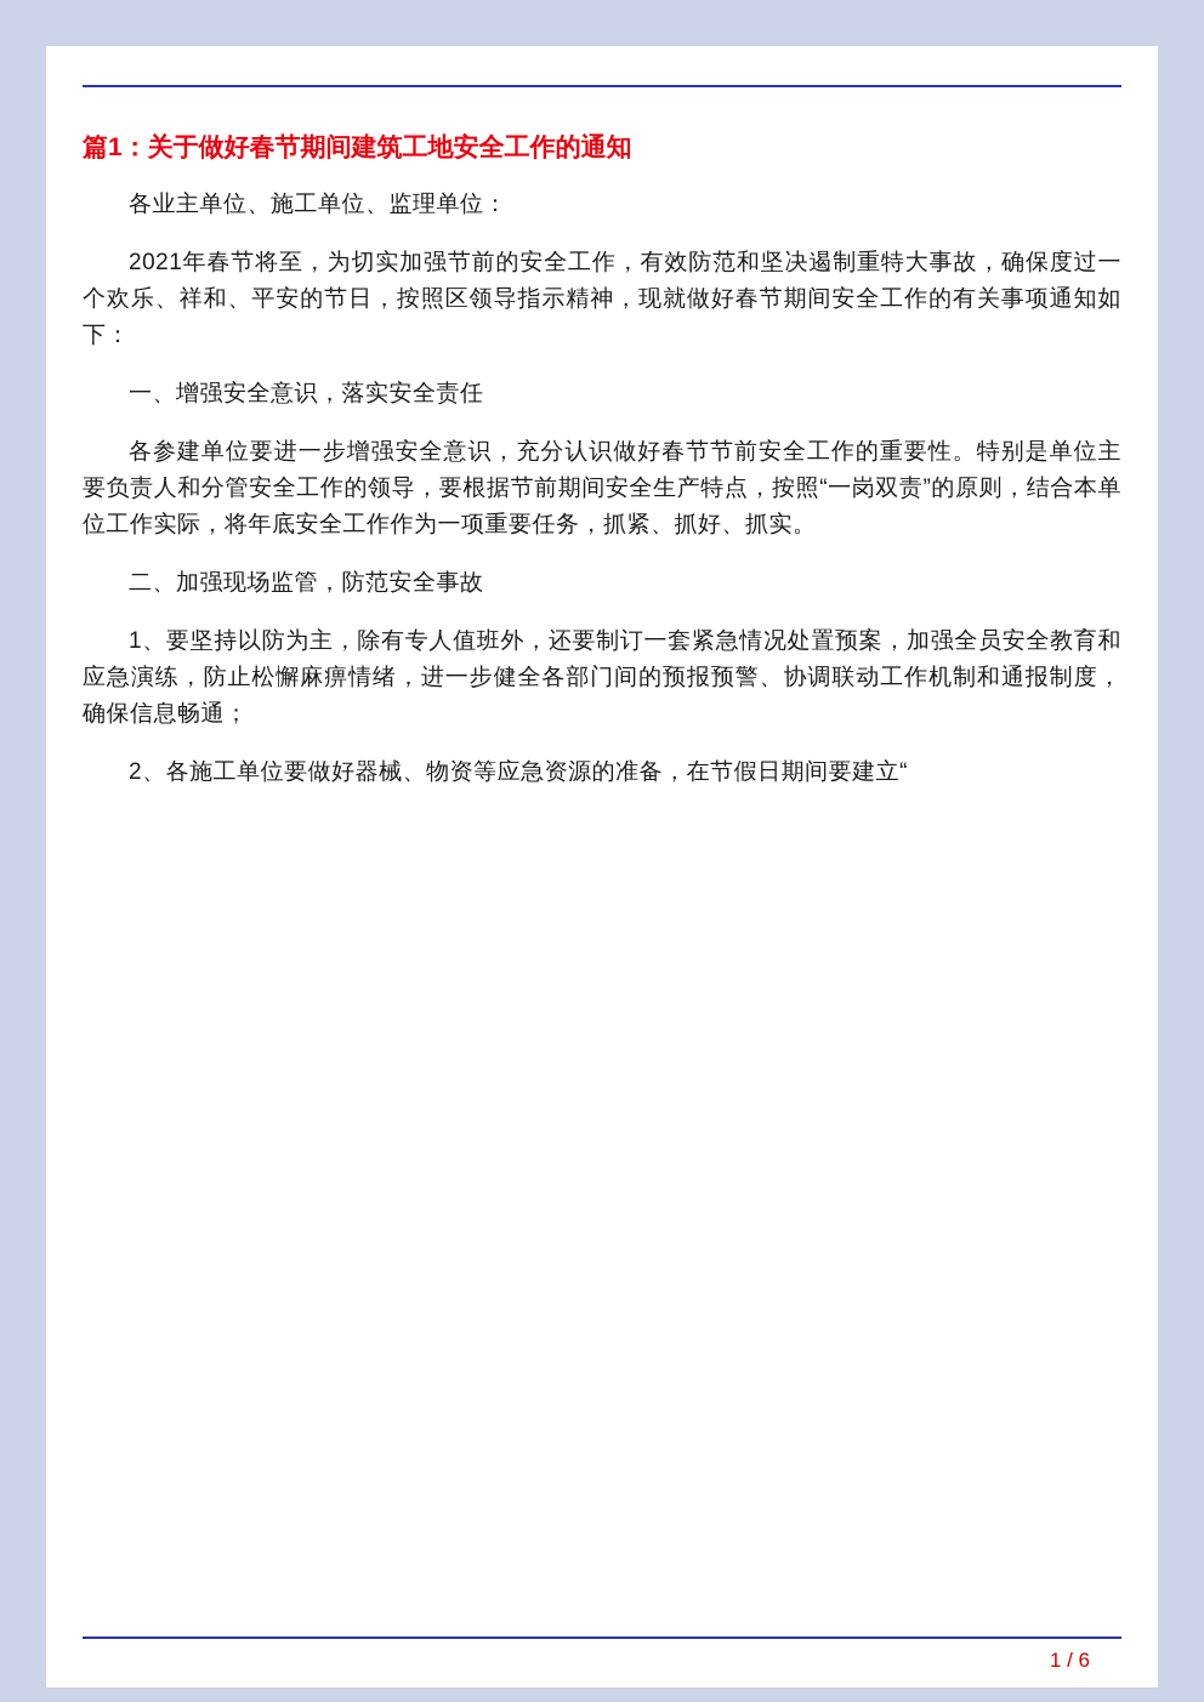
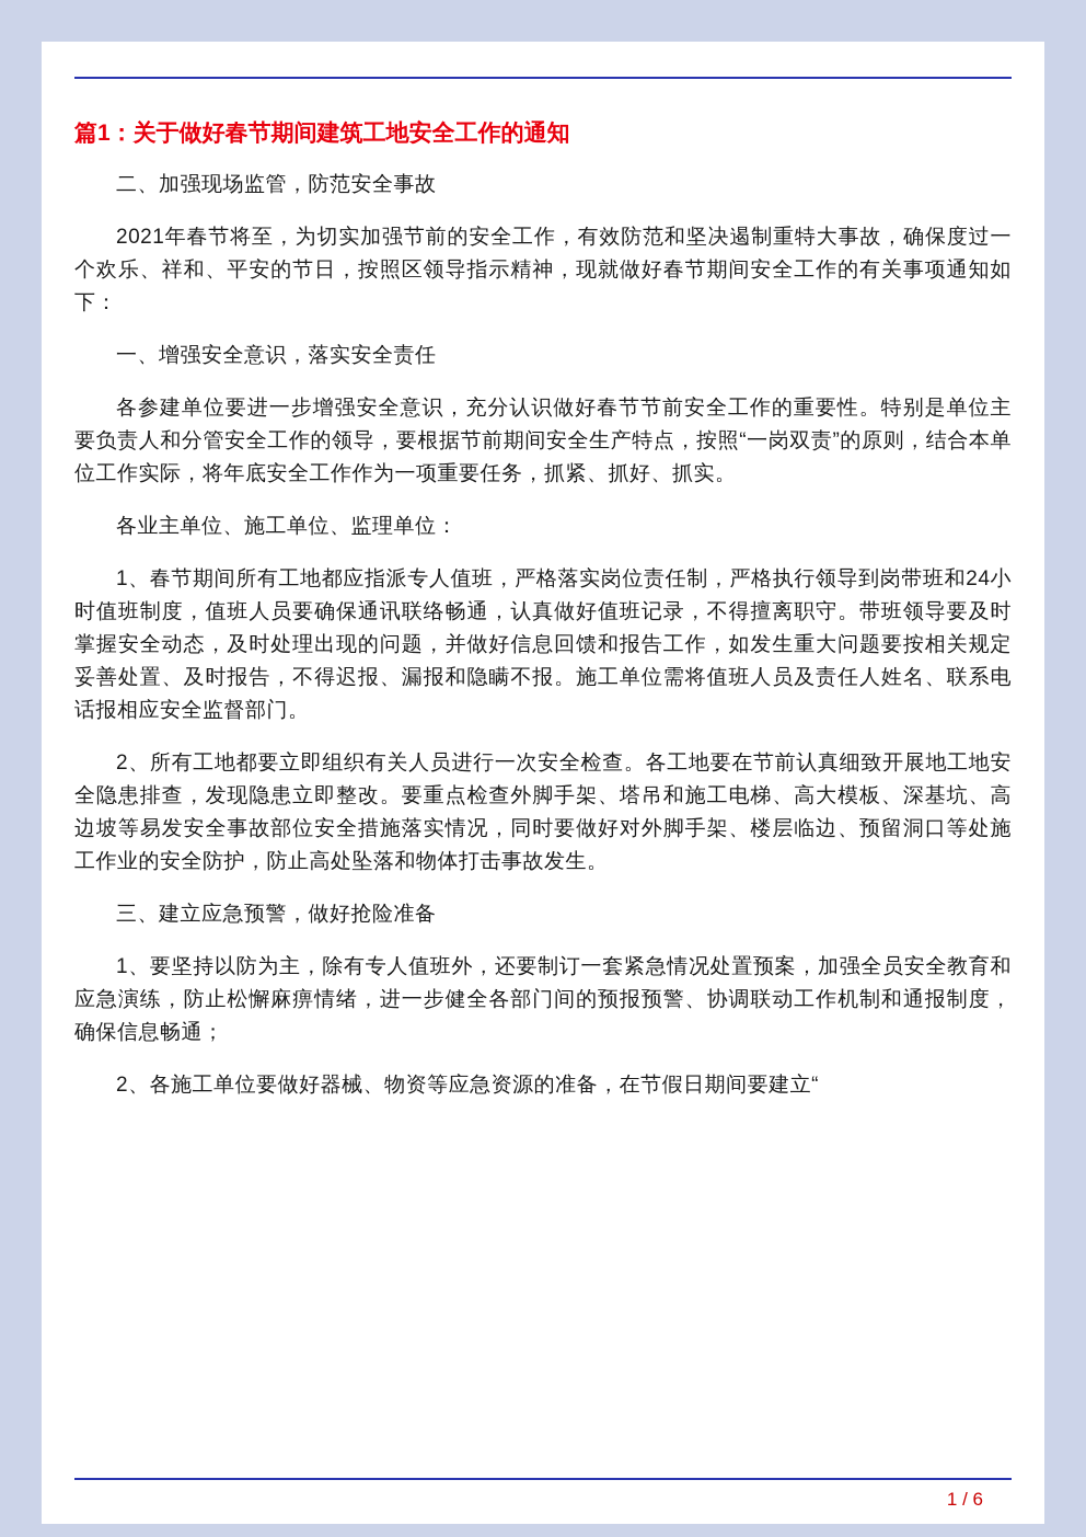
  篇1：关于做好春节期间建筑工地安全工作的通知
- 各业主单位、施工单位、监理单位：
+ 二、加强现场监管，防范安全事故
  2021年春节将至，为切实加强节前的安全工作，有效防范和坚决遏制重特大事故，确保度过一个欢乐、祥和、平安的节日，按照区领导指示精神，现就做好春节期间安全工作的有关事项通知如下：
  一、增强安全意识，落实安全责任
  各参建单位要进一步增强安全意识，充分认识做好春节节前安全工作的重要性。特别是单位主要负责人和分管安全工作的领导，要根据节前期间安全生产特点，按照“一岗双责”的原则，结合本单位工作实际，将年底安全工作作为一项重要任务，抓紧、抓好、抓实。
- 二、加强现场监管，防范安全事故
+ 各业主单位、施工单位、监理单位：
+ 1、春节期间所有工地都应指派专人值班，严格落实岗位责任制，严格执行领导到岗带班和24小时值班制度，值班人员要确保通讯联络畅通，认真做好值班记录，不得擅离职守。带班领导要及时掌握安全动态，及时处理出现的问题，并做好信息回馈和报告工作，如发生重大问题要按相关规定妥善处置、及时报告，不得迟报、漏报和隐瞒不报。施工单位需将值班人员及责任人姓名、联系电话报相应安全监督部门。
+ 2、所有工地都要立即组织有关人员进行一次安全检查。各工地要在节前认真细致开展地工地安全隐患排查，发现隐患立即整改。要重点检查外脚手架、塔吊和施工电梯、高大模板、深基坑、高边坡等易发安全事故部位安全措施落实情况，同时要做好对外脚手架、楼层临边、预留洞口等处施工作业的安全防护，防止高处坠落和物体打击事故发生。
+ 三、建立应急预警，做好抢险准备
  1、要坚持以防为主，除有专人值班外，还要制订一套紧急情况处置预案，加强全员安全教育和应急演练，防止松懈麻痹情绪，进一步健全各部门间的预报预警、协调联动工作机制和通报制度，确保信息畅通；
  2、各施工单位要做好器械、物资等应急资源的准备，在节假日期间要建立“
  1 / 6
